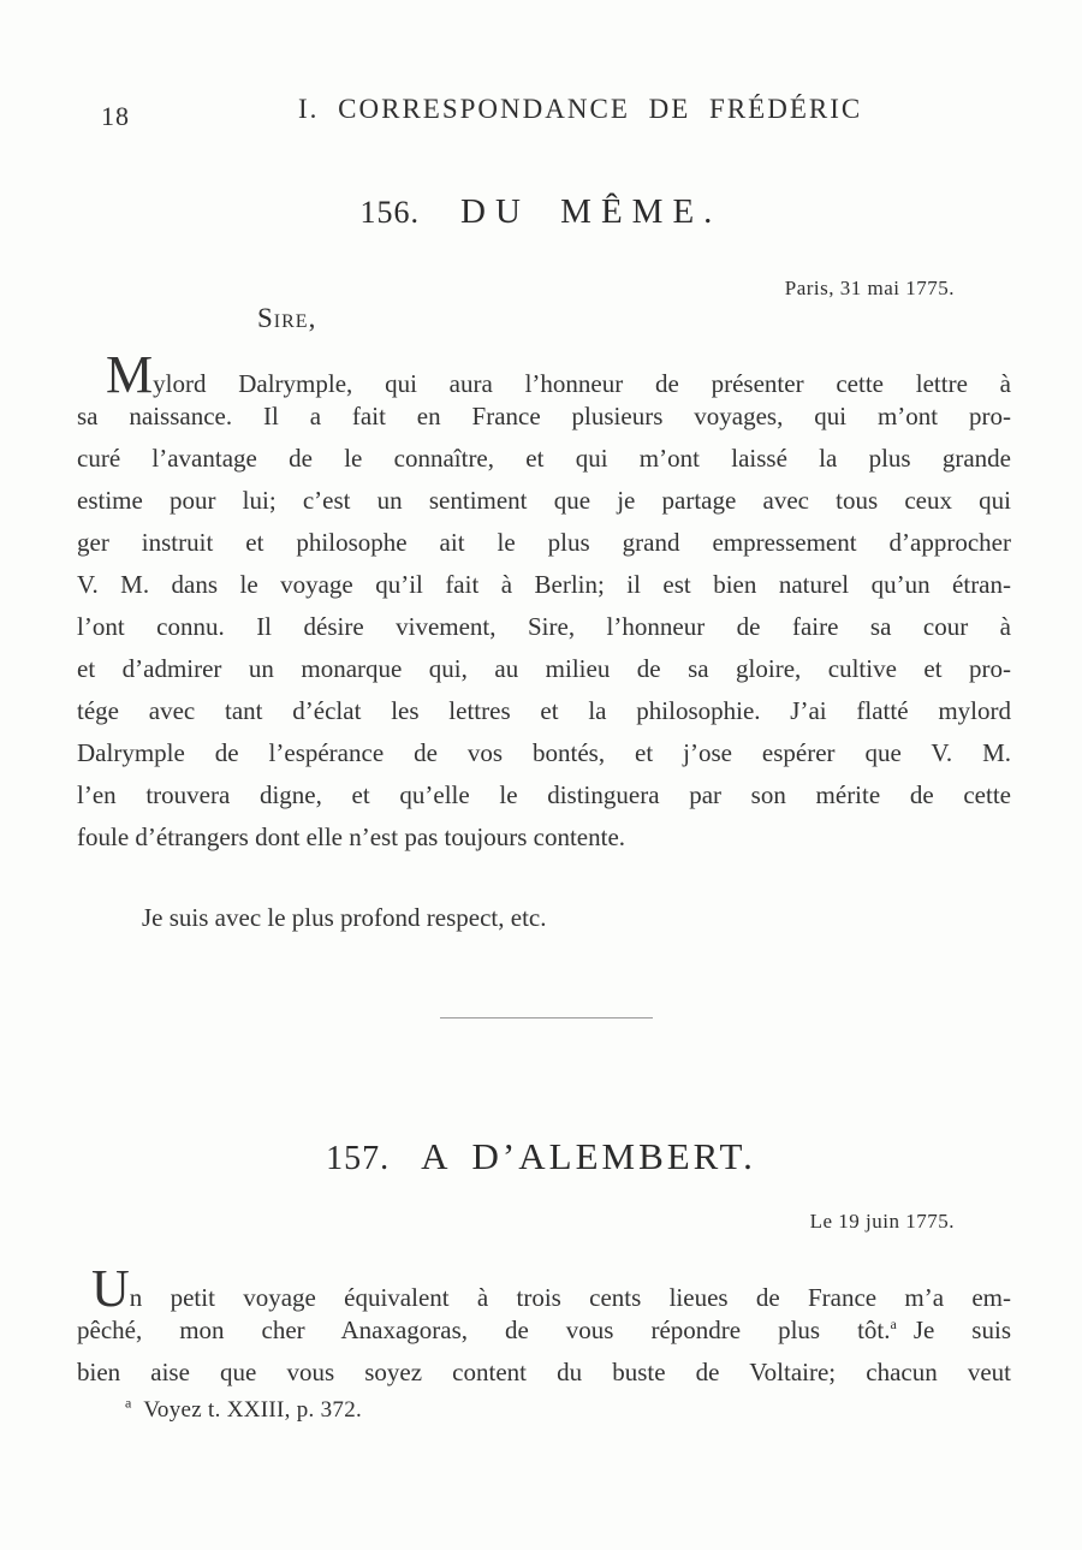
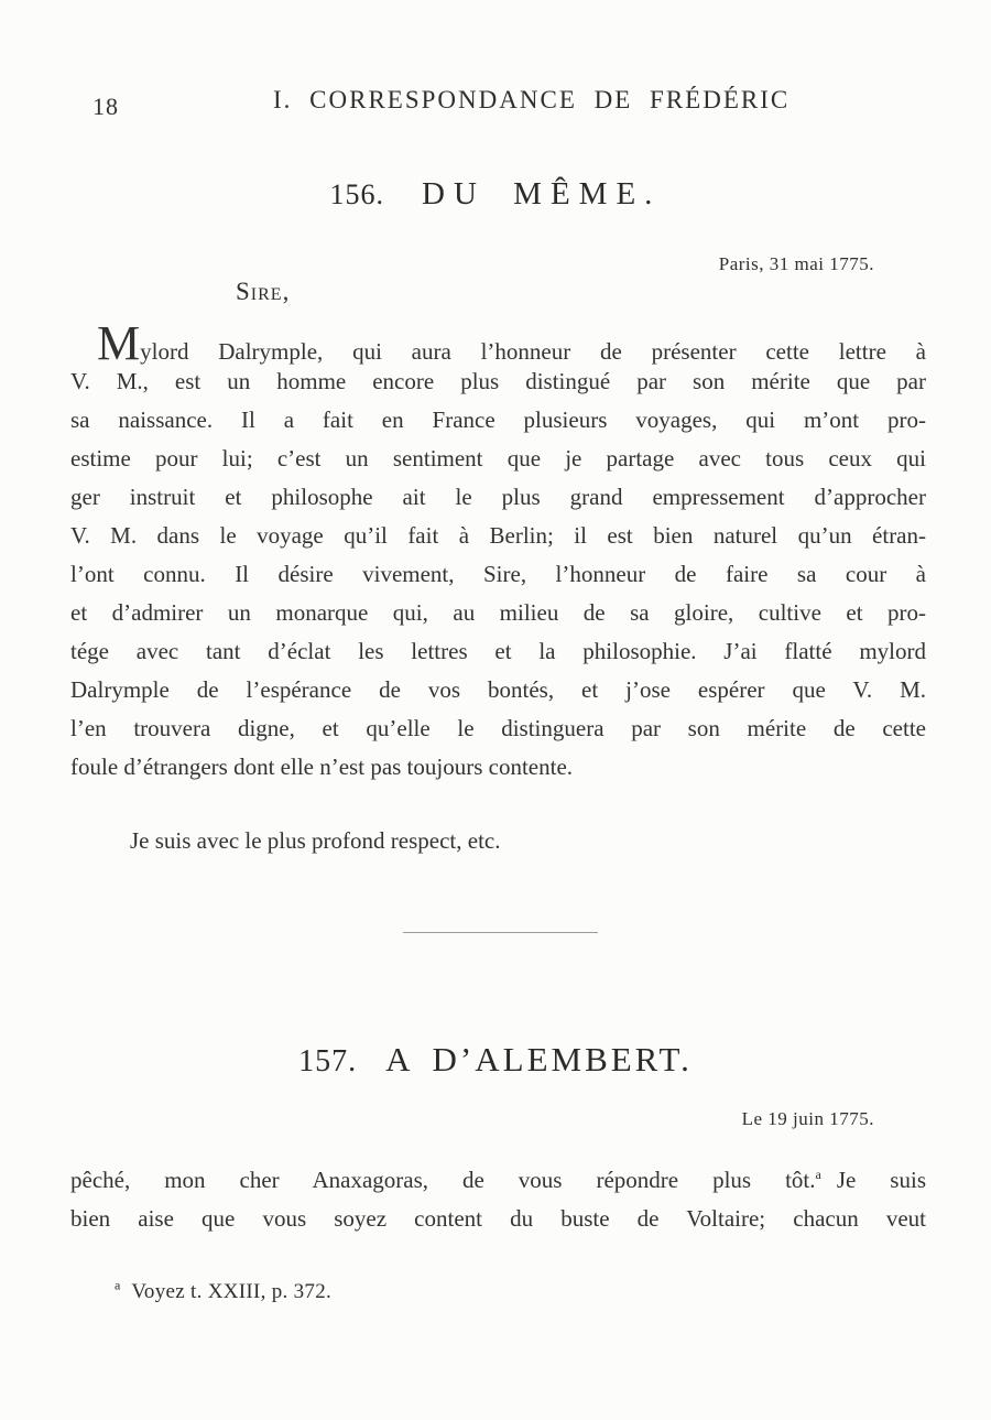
  18
  I. CORRESPONDANCE DE FRÉDÉRIC
  156. DU MÊME.
  Paris, 31 mai 1775.
  Sire,
  Mylord Dalrymple, qui aura l’honneur de présenter cette lettre à
+ V. M., est un homme encore plus distingué par son mérite que par
  sa naissance. Il a fait en France plusieurs voyages, qui m’ont pro-
- curé l’avantage de le connaître, et qui m’ont laissé la plus grande
  estime pour lui; c’est un sentiment que je partage avec tous ceux qui
  ger instruit et philosophe ait le plus grand empressement d’approcher
  V. M. dans le voyage qu’il fait à Berlin; il est bien naturel qu’un étran-
  l’ont connu. Il désire vivement, Sire, l’honneur de faire sa cour à
  et d’admirer un monarque qui, au milieu de sa gloire, cultive et pro-
  tége avec tant d’éclat les lettres et la philosophie. J’ai flatté mylord
  Dalrymple de l’espérance de vos bontés, et j’ose espérer que V. M.
  l’en trouvera digne, et qu’elle le distinguera par son mérite de cette
  foule d’étrangers dont elle n’est pas toujours contente.
  Je suis avec le plus profond respect, etc.
  157. A D’ALEMBERT.
  Le 19 juin 1775.
- Un petit voyage équivalent à trois cents lieues de France m’a em-
  pêché, mon cher Anaxagoras, de vous répondre plus tôt.a Je suis
  bien aise que vous soyez content du buste de Voltaire; chacun veut
  a Voyez t. XXIII, p. 372.
